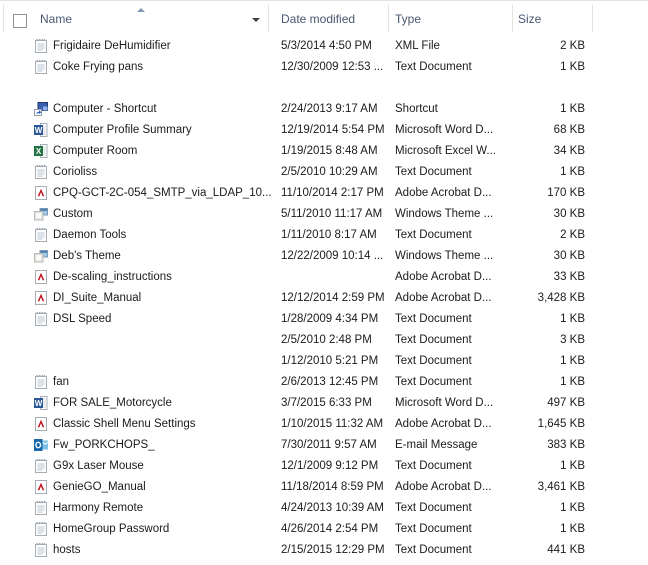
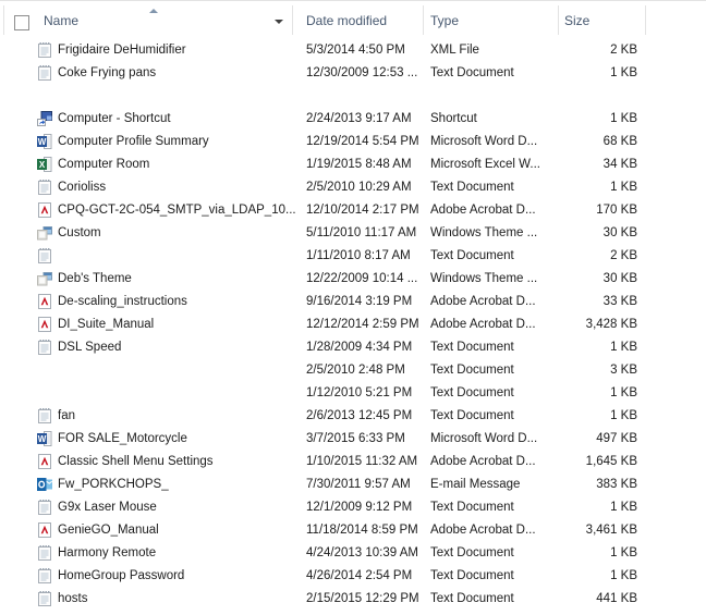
  Name
  Date modified
  Type
  Size
  Frigidaire DeHumidifier
  5/3/2014 4:50 PM
  XML File
  2 KB
  Coke Frying pans
  12/30/2009 12:53 ...
  Text Document
  1 KB
  Computer - Shortcut
  2/24/2013 9:17 AM
  Shortcut
  1 KB
  W
  Computer Profile Summary
  12/19/2014 5:54 PM
  Microsoft Word D...
  68 KB
  X
  Computer Room
  1/19/2015 8:48 AM
  Microsoft Excel W...
  34 KB
  Corioliss
  2/5/2010 10:29 AM
  Text Document
  1 KB
  CPQ-GCT-2C-054_SMTP_via_LDAP_10...
- 11/10/2014 2:17 PM
+ 12/10/2014 2:17 PM
  Adobe Acrobat D...
  170 KB
  Custom
  5/11/2010 11:17 AM
  Windows Theme ...
  30 KB
- Daemon Tools
  1/11/2010 8:17 AM
  Text Document
  2 KB
  Deb's Theme
  12/22/2009 10:14 ...
  Windows Theme ...
  30 KB
  De-scaling_instructions
+ 9/16/2014 3:19 PM
  Adobe Acrobat D...
  33 KB
  DI_Suite_Manual
  12/12/2014 2:59 PM
  Adobe Acrobat D...
  3,428 KB
  DSL Speed
  1/28/2009 4:34 PM
  Text Document
  1 KB
  2/5/2010 2:48 PM
  Text Document
  3 KB
  1/12/2010 5:21 PM
  Text Document
  1 KB
  fan
  2/6/2013 12:45 PM
  Text Document
  1 KB
  W
  FOR SALE_Motorcycle
  3/7/2015 6:33 PM
  Microsoft Word D...
  497 KB
  Classic Shell Menu Settings
  1/10/2015 11:32 AM
  Adobe Acrobat D...
  1,645 KB
  Fw_PORKCHOPS_
  7/30/2011 9:57 AM
  E-mail Message
  383 KB
  G9x Laser Mouse
  12/1/2009 9:12 PM
  Text Document
  1 KB
  GenieGO_Manual
  11/18/2014 8:59 PM
  Adobe Acrobat D...
  3,461 KB
  Harmony Remote
  4/24/2013 10:39 AM
  Text Document
  1 KB
  HomeGroup Password
  4/26/2014 2:54 PM
  Text Document
  1 KB
  hosts
  2/15/2015 12:29 PM
  Text Document
  441 KB
